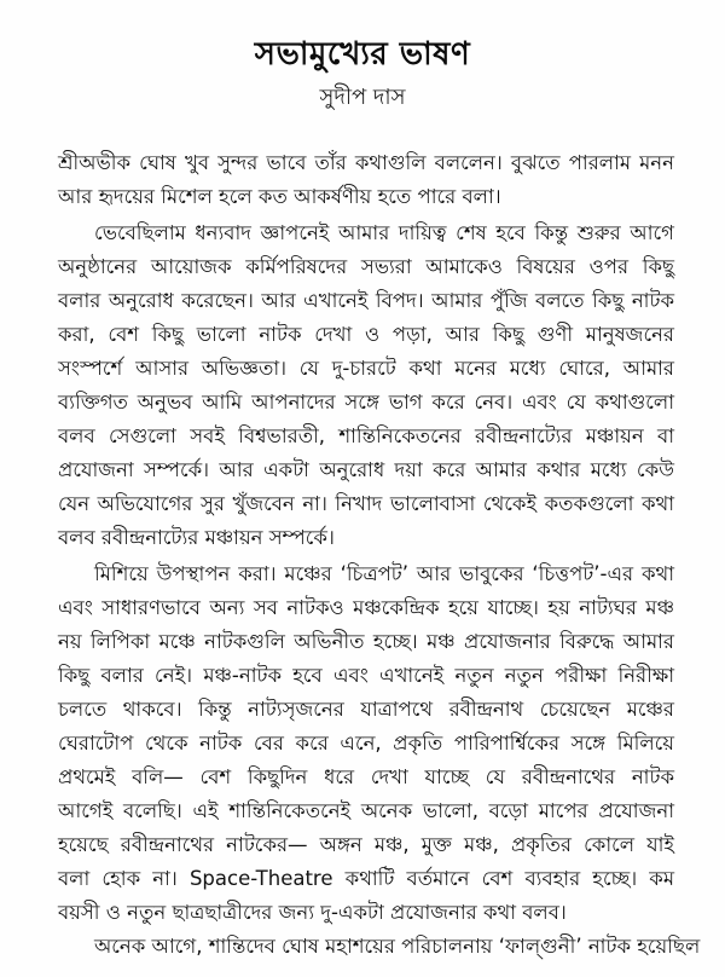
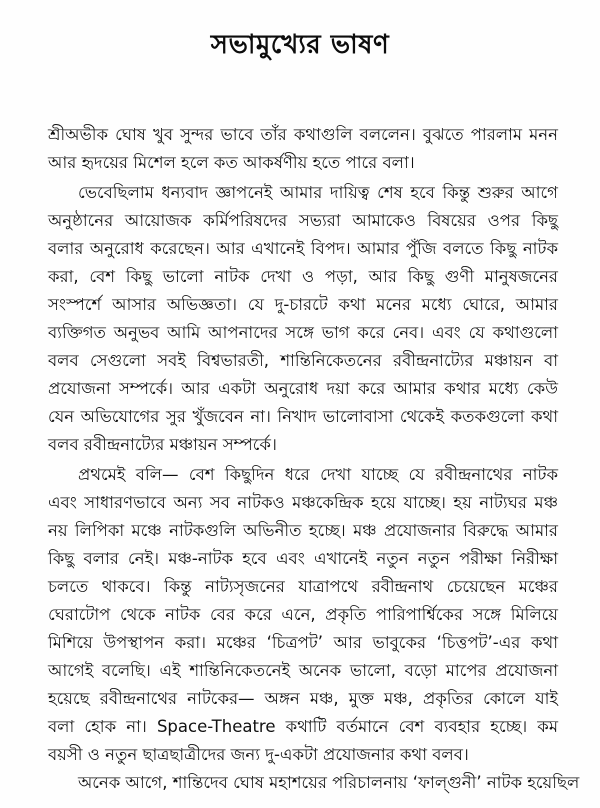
  সভামুখ্যের ভাষণ
- সুদীপ দাস
  শ্রীঅভীক ঘোষ খুব সুন্দর ভাবে তাঁর কথাগুলি বললেন। বুঝতে পারলাম মনন
  আর হৃদয়ের মিশেল হলে কত আকর্ষণীয় হতে পারে বলা।
  ভেবেছিলাম ধন্যবাদ জ্ঞাপনেই আমার দায়িত্ব শেষ হবে কিন্তু শুরুর আগে
  অনুষ্ঠানের আয়োজক কর্মিপরিষদের সভ্যরা আমাকেও বিষয়ের ওপর কিছু
  বলার অনুরোধ করেছেন। আর এখানেই বিপদ। আমার পুঁজি বলতে কিছু নাটক
  করা, বেশ কিছু ভালো নাটক দেখা ও পড়া, আর কিছু গুণী মানুষজনের
  সংস্পর্শে আসার অভিজ্ঞতা। যে দু-চারটে কথা মনের মধ্যে ঘোরে, আমার
  ব্যক্তিগত অনুভব আমি আপনাদের সঙ্গে ভাগ করে নেব। এবং যে কথাগুলো
  বলব সেগুলো সবই বিশ্বভারতী, শান্তিনিকেতনের রবীন্দ্রনাট্যের মঞ্চায়ন বা
  প্রযোজনা সম্পর্কে। আর একটা অনুরোধ দয়া করে আমার কথার মধ্যে কেউ
  যেন অভিযোগের সুর খুঁজবেন না। নিখাদ ভালোবাসা থেকেই কতকগুলো কথা
  বলব রবীন্দ্রনাট্যের মঞ্চায়ন সম্পর্কে।
- মিশিয়ে উপস্থাপন করা। মঞ্চের ‘চিত্রপট’ আর ভাবুকের ‘চিত্তপট’-এর কথা
+ প্রথমেই বলি— বেশ কিছুদিন ধরে দেখা যাচ্ছে যে রবীন্দ্রনাথের নাটক
  এবং সাধারণভাবে অন্য সব নাটকও মঞ্চকেন্দ্রিক হয়ে যাচ্ছে। হয় নাট্যঘর মঞ্চ
  নয় লিপিকা মঞ্চে নাটকগুলি অভিনীত হচ্ছে। মঞ্চ প্রযোজনার বিরুদ্ধে আমার
  কিছু বলার নেই। মঞ্চ-নাটক হবে এবং এখানেই নতুন নতুন পরীক্ষা নিরীক্ষা
  চলতে থাকবে। কিন্তু নাট্যসৃজনের যাত্রাপথে রবীন্দ্রনাথ চেয়েছেন মঞ্চের
  ঘেরাটোপ থেকে নাটক বের করে এনে, প্রকৃতি পারিপার্শ্বিকের সঙ্গে মিলিয়ে
- প্রথমেই বলি— বেশ কিছুদিন ধরে দেখা যাচ্ছে যে রবীন্দ্রনাথের নাটক
+ মিশিয়ে উপস্থাপন করা। মঞ্চের ‘চিত্রপট’ আর ভাবুকের ‘চিত্তপট’-এর কথা
  আগেই বলেছি। এই শান্তিনিকেতনেই অনেক ভালো, বড়ো মাপের প্রযোজনা
  হয়েছে রবীন্দ্রনাথের নাটকের— অঙ্গন মঞ্চ, মুক্ত মঞ্চ, প্রকৃতির কোলে যাই
  বলা হোক না। Space-Theatre কথাটি বর্তমানে বেশ ব্যবহার হচ্ছে। কম
  বয়সী ও নতুন ছাত্রছাত্রীদের জন্য দু-একটা প্রযোজনার কথা বলব।
  অনেক আগে, শান্তিদেব ঘোষ মহাশয়ের পরিচালনায় ‘ফাল্গুনী’ নাটক হয়েছিল
